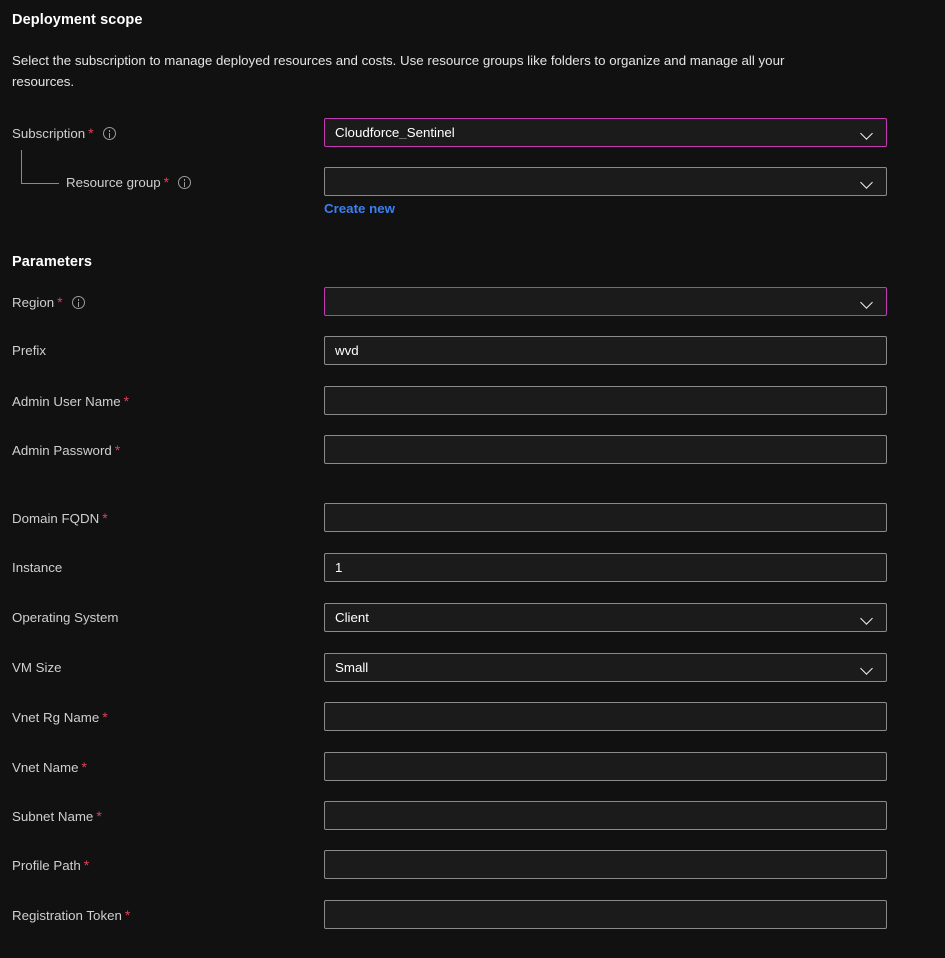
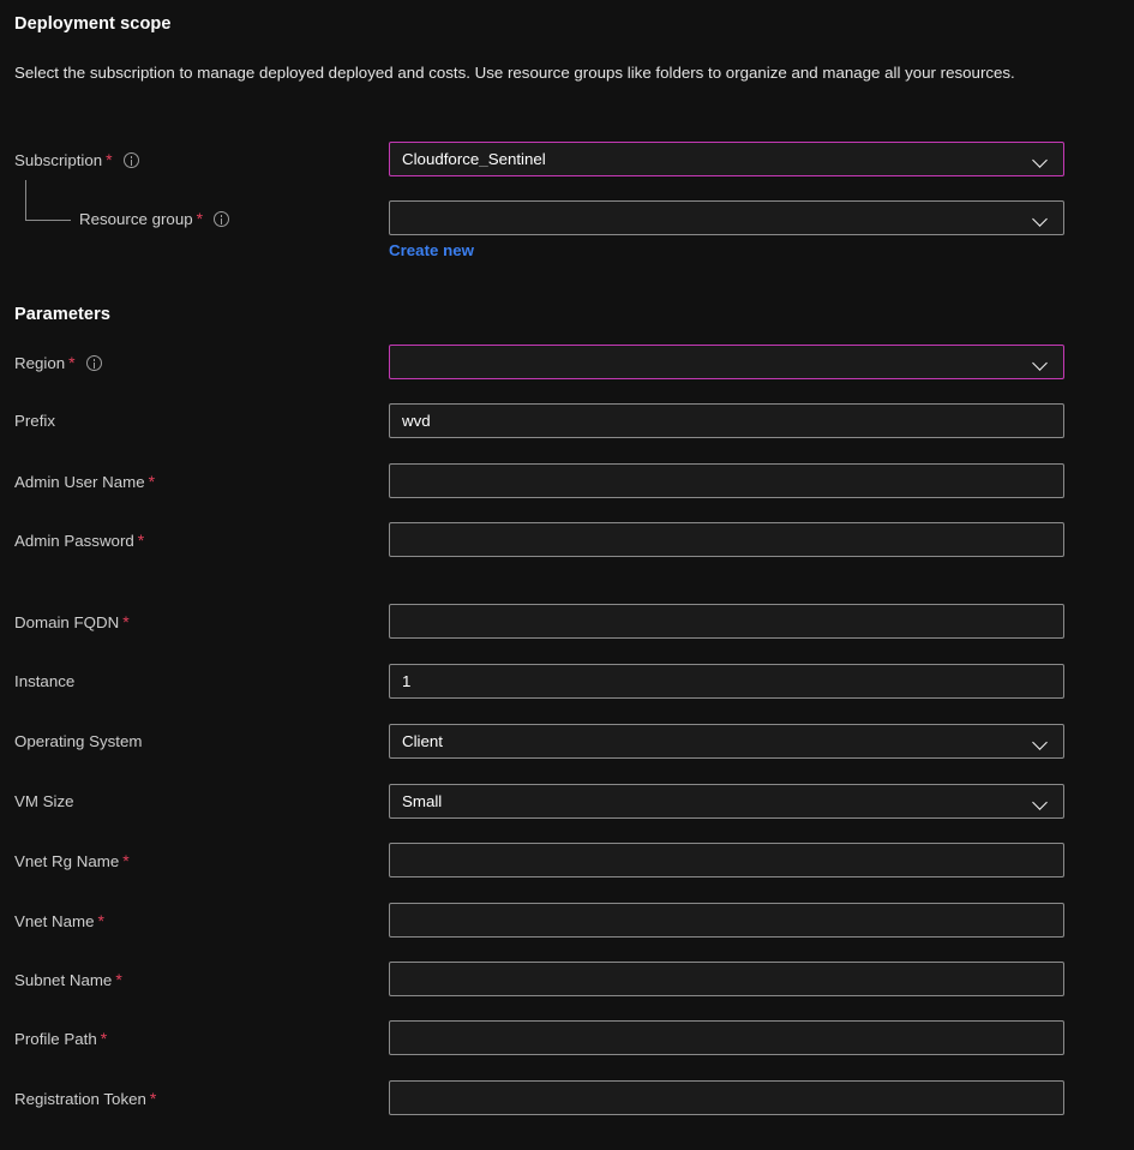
  Deployment scope
- Select the subscription to manage deployed resources and costs. Use resource groups like folders to organize and manage all your resources.
+ Select the subscription to manage deployed deployed and costs. Use resource groups like folders to organize and manage all your resources.
  Subscription *
  Cloudforce_Sentinel
  Resource group *
  Create new
  Parameters
  Region *
  Prefix
  wvd
  Admin User Name *
  Admin Password *
  Domain FQDN *
  Instance
  1
  Operating System
  Client
  VM Size
  Small
  Vnet Rg Name *
  Vnet Name *
  Subnet Name *
  Profile Path *
  Registration Token *
